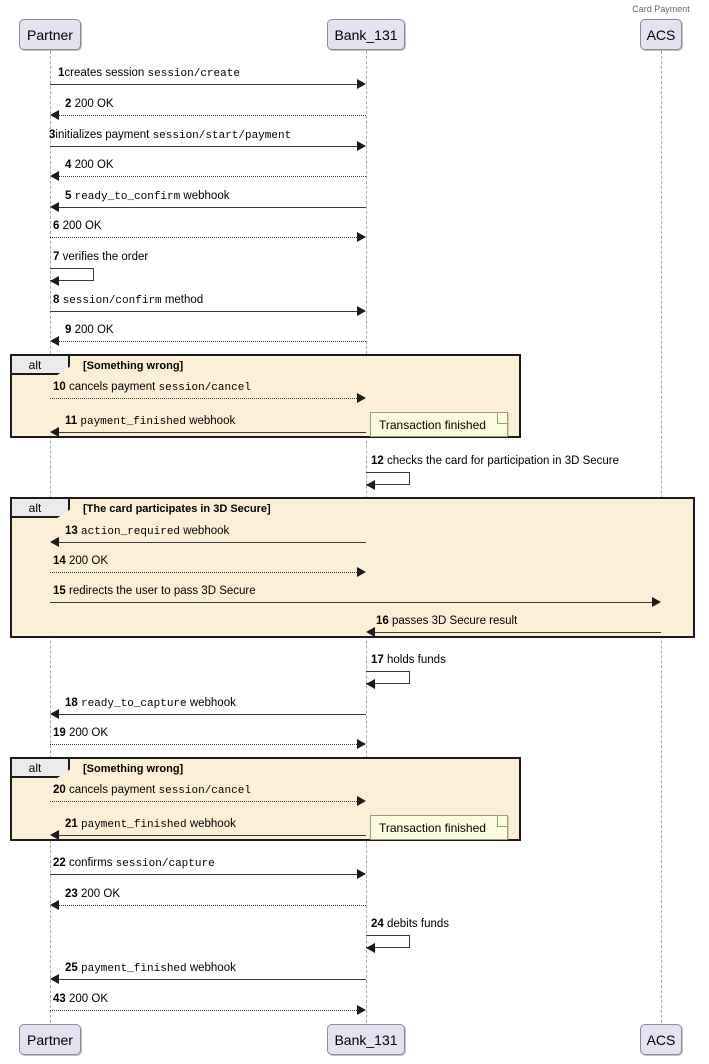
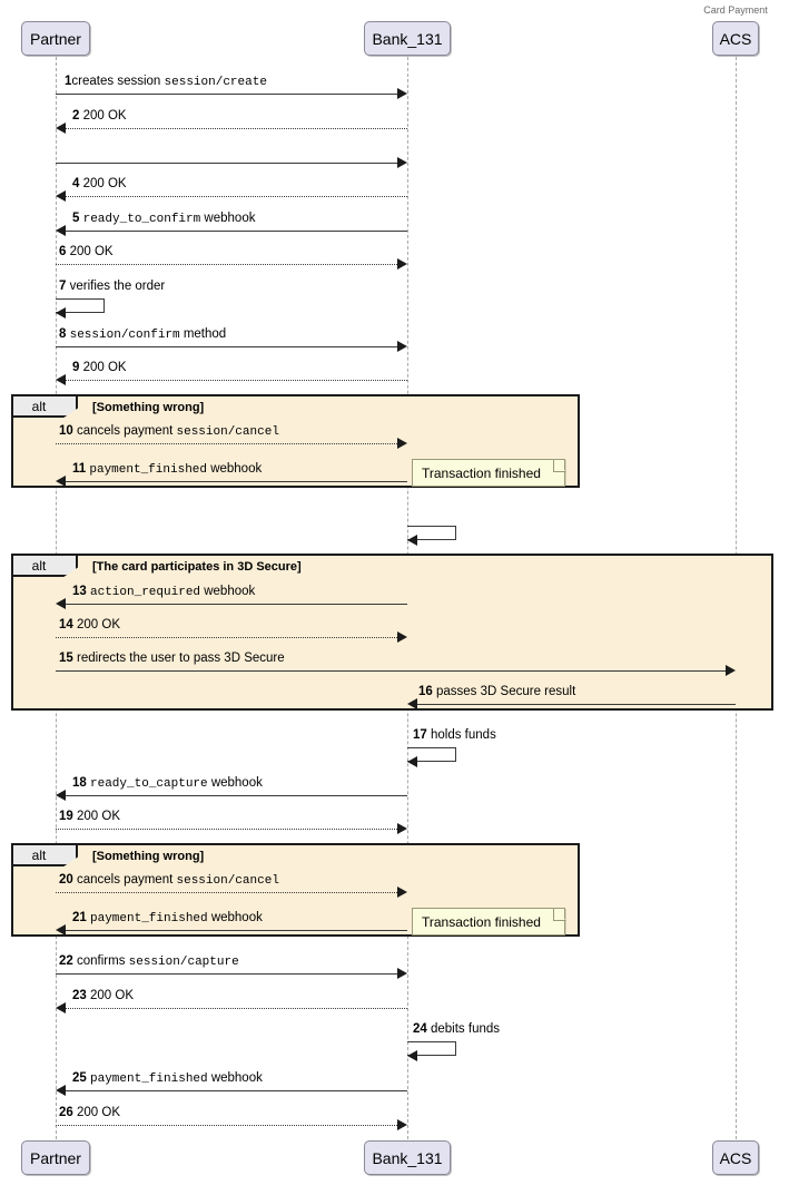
  Card Payment
  Partner
  Bank_131
  ACS
  Partner
  Bank_131
  ACS
  alt
  [Something wrong]
  alt
  [The card participates in 3D Secure]
  alt
  [Something wrong]
  1creates session session/create
  2 200 OK
- 3initializes payment session/start/payment
  4 200 OK
  5 ready_to_confirm webhook
  6 200 OK
  7 verifies the order
  8 session/confirm method
  9 200 OK
  10 cancels payment session/cancel
  11 payment_finished webhook
  Transaction finished
- 12 checks the card for participation in 3D Secure
  13 action_required webhook
  14 200 OK
  15 redirects the user to pass 3D Secure
  16 passes 3D Secure result
  17 holds funds
  18 ready_to_capture webhook
  19 200 OK
  20 cancels payment session/cancel
  21 payment_finished webhook
  Transaction finished
  22 confirms session/capture
  23 200 OK
  24 debits funds
  25 payment_finished webhook
- 43 200 OK
+ 26 200 OK
